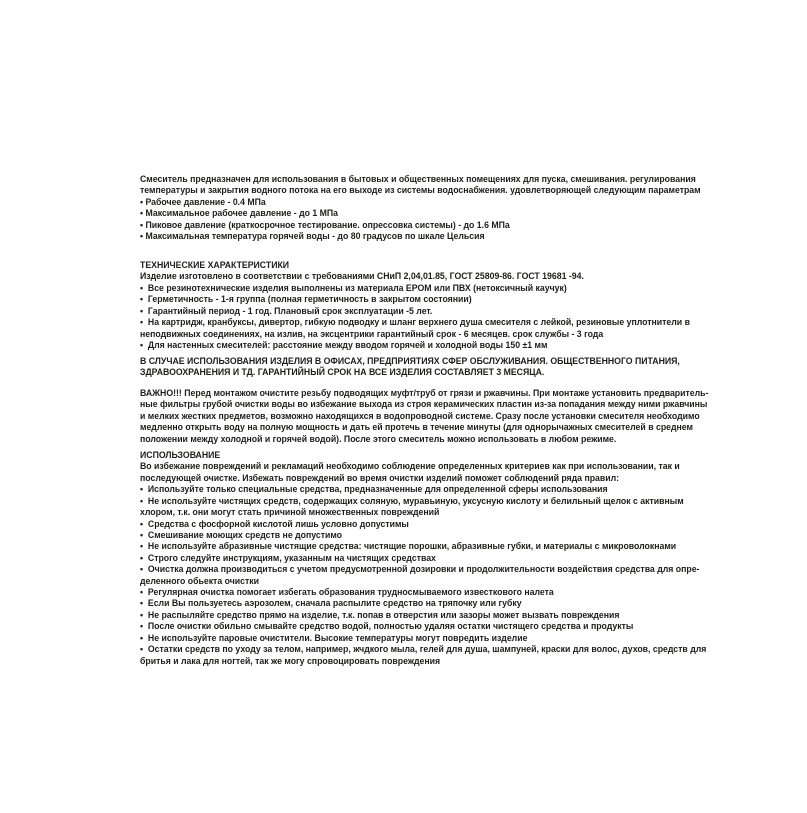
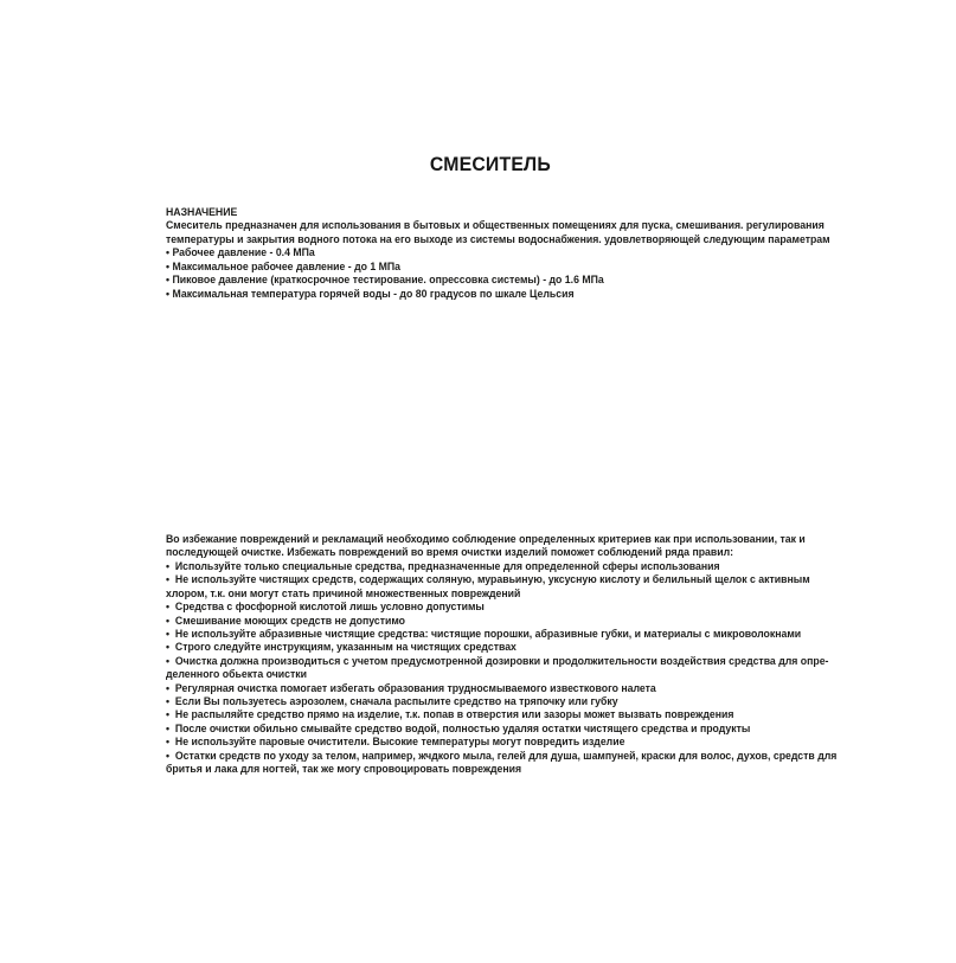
+ СМЕСИТЕЛЬ
+ НАЗНАЧЕНИЕ
  Смеситель предназначен для использования в бытовых и общественных помещениях для пуска, смешивания. регулирования
  температуры и закрытия водного потока на его выходе из системы водоснабжения. удовлетворяющей следующим параметрам
  • Рабочее давление - 0.4 МПа
  • Максимальное рабочее давление - до 1 МПа
  • Пиковое давление (краткосрочное тестирование. опрессовка системы) - до 1.6 МПа
  • Максимальная температура горячей воды - до 80 градусов по шкале Цельсия
- ТЕХНИЧЕСКИЕ ХАРАКТЕРИСТИКИ
- Изделие изготовлено в соответствии с требованиями СНиП 2,04,01.85, ГОСТ 25809-86. ГОСТ 19681 -94.
- • Все резинотехнические изделия выполнены из материала EPOM или ПВХ (нетоксичный каучук)
- • Герметичность - 1-я группа (полная герметичность в закрытом состоянии)
- • Гарантийный период - 1 год. Плановый срок эксплуатации -5 лет.
- • На картридж, кранбуксы, дивертор, гибкую подводку и шланг верхнего душа смесителя с лейкой, резиновые уплотнители в
- неподвижных соединениях, на излив, на эксцентрики гарантийный срок - 6 месяцев. срок службы - 3 года
- • Для настенных смесителей: расстояние между вводом горячей и холодной воды 150 ±1 мм
- В СЛУЧАЕ ИСПОЛЬЗОВАНИЯ ИЗДЕЛИЯ В ОФИСАХ, ПРЕДПРИЯТИЯХ СФЕР ОБСЛУЖИВАНИЯ. ОБЩЕСТВЕННОГО ПИТАНИЯ,
- ЗДРАВООХРАНЕНИЯ И ТД. ГАРАНТИЙНЫЙ СРОК НА ВСЕ ИЗДЕЛИЯ СОСТАВЛЯЕТ 3 МЕСЯЦА.
- ВАЖНО!!! Перед монтажом очистите резьбу подводящих муфт/труб от грязи и ржавчины. При монтаже установить предваритель-
- ные фильтры грубой очистки воды во избежание выхода из строя керамических пластин из-за попадания между ними ржавчины
- и мелких жестких предметов, возможно находящихся в водопроводной системе. Сразу после установки смесителя необходимо
- медленно открыть воду на полную мощность и дать ей протечь в течение минуты (для однорычажных смесителей в среднем
- положении между холодной и горячей водой). После этого смеситель можно использовать в любом режиме.
- ИСПОЛЬЗОВАНИЕ
  Во избежание повреждений и рекламаций необходимо соблюдение определенных критериев как при использовании, так и
  последующей очистке. Избежать повреждений во время очистки изделий поможет соблюдений ряда правил:
  • Используйте только специальные средства, предназначенные для определенной сферы использования
  • Не используйте чистящих средств, содержащих соляную, муравьиную, уксусную кислоту и белильный щелок с активным
  хлором, т.к. они могут стать причиной множественных повреждений
  • Средства с фосфорной кислотой лишь условно допустимы
  • Смешивание моющих средств не допустимо
  • Не используйте абразивные чистящие средства: чистящие порошки, абразивные губки, и материалы с микроволокнами
  • Строго следуйте инструкциям, указанным на чистящих средствах
  • Очистка должна производиться с учетом предусмотренной дозировки и продолжительности воздействия средства для опре-
  деленного обьекта очистки
  • Регулярная очистка помогает избегать образования трудносмываемого известкового налета
  • Если Вы пользуетесь аэрозолем, сначала распылите средство на тряпочку или губку
  • Не распыляйте средство прямо на изделие, т.к. попав в отверстия или зазоры может вызвать повреждения
  • После очистки обильно смывайте средство водой, полностью удаляя остатки чистящего средства и продукты
  • Не используйте паровые очистители. Высокие температуры могут повредить изделие
  • Остатки средств по уходу за телом, например, жчдкого мыла, гелей для душа, шампуней, краски для волос, духов, средств для
  бритья и лака для ногтей, так же могу спровоцировать повреждения
